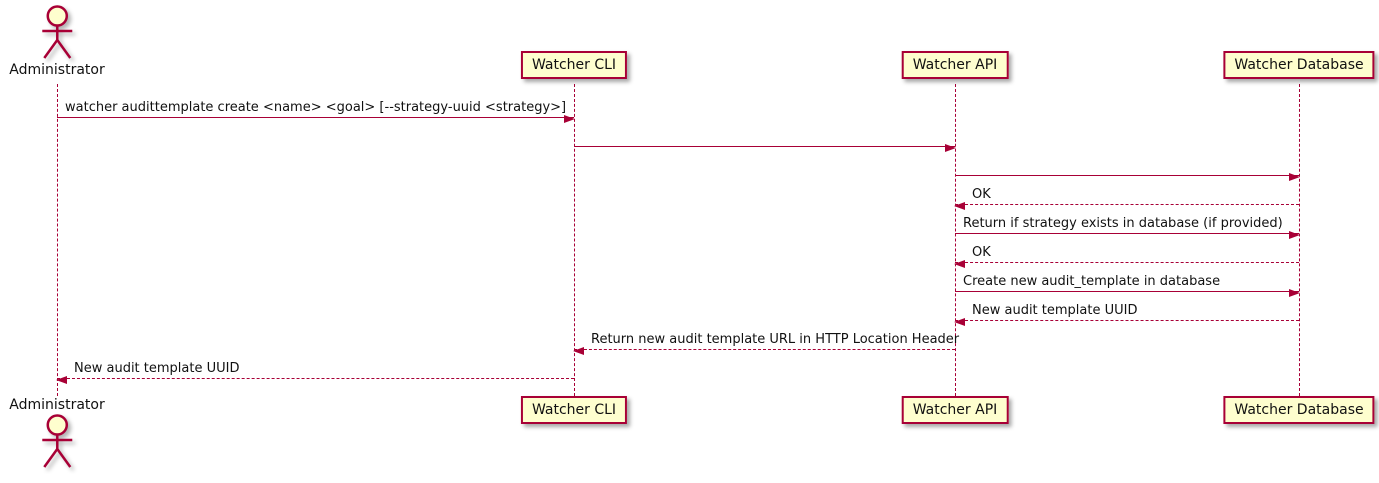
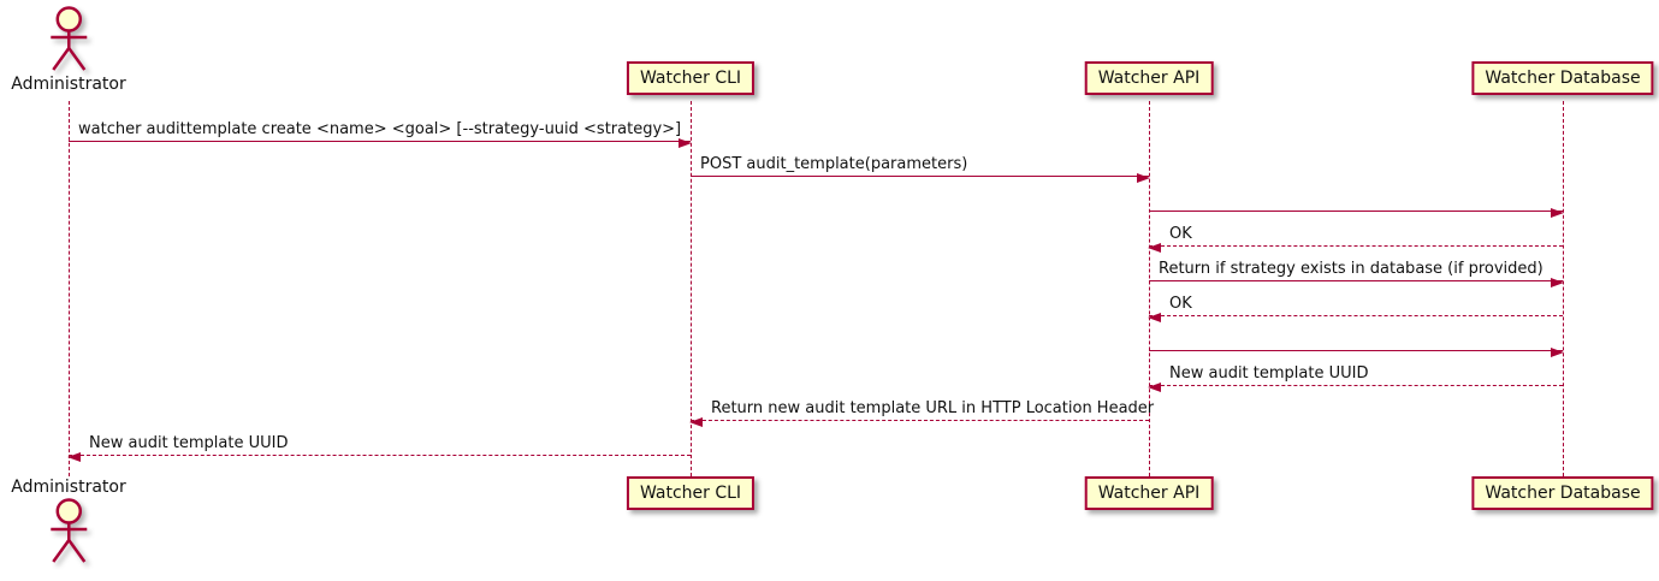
  Administrator
  Administrator
  Watcher CLI
  Watcher API
  Watcher Database
  Watcher CLI
  Watcher API
  Watcher Database
  watcher audittemplate create <name> <goal> [--strategy-uuid <strategy>]
+ POST audit_template(parameters)
  OK
  Return if strategy exists in database (if provided)
  OK
- Create new audit_template in database
  New audit template UUID
  Return new audit template URL in HTTP Location Header
  New audit template UUID
